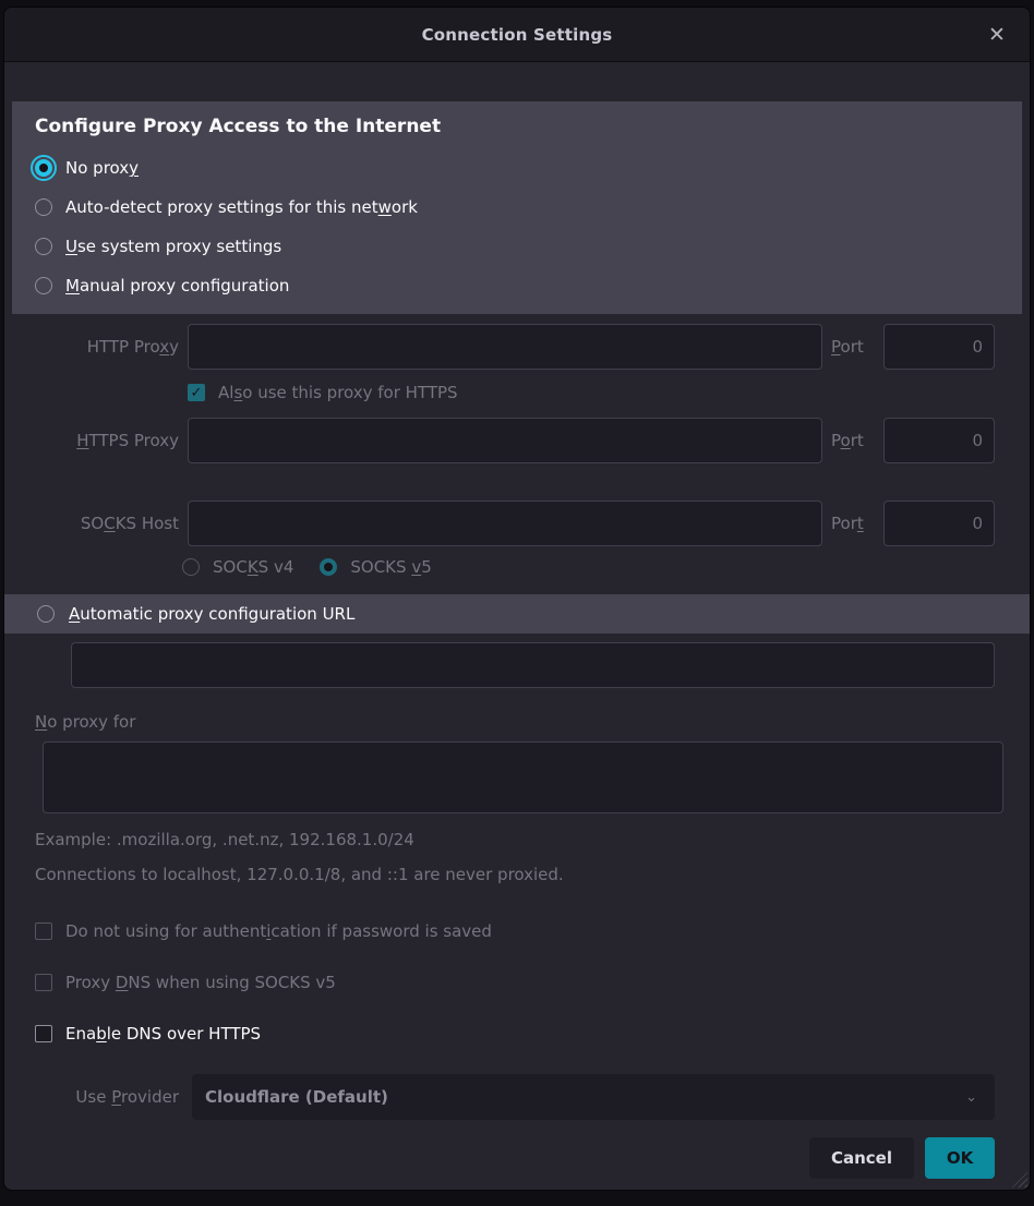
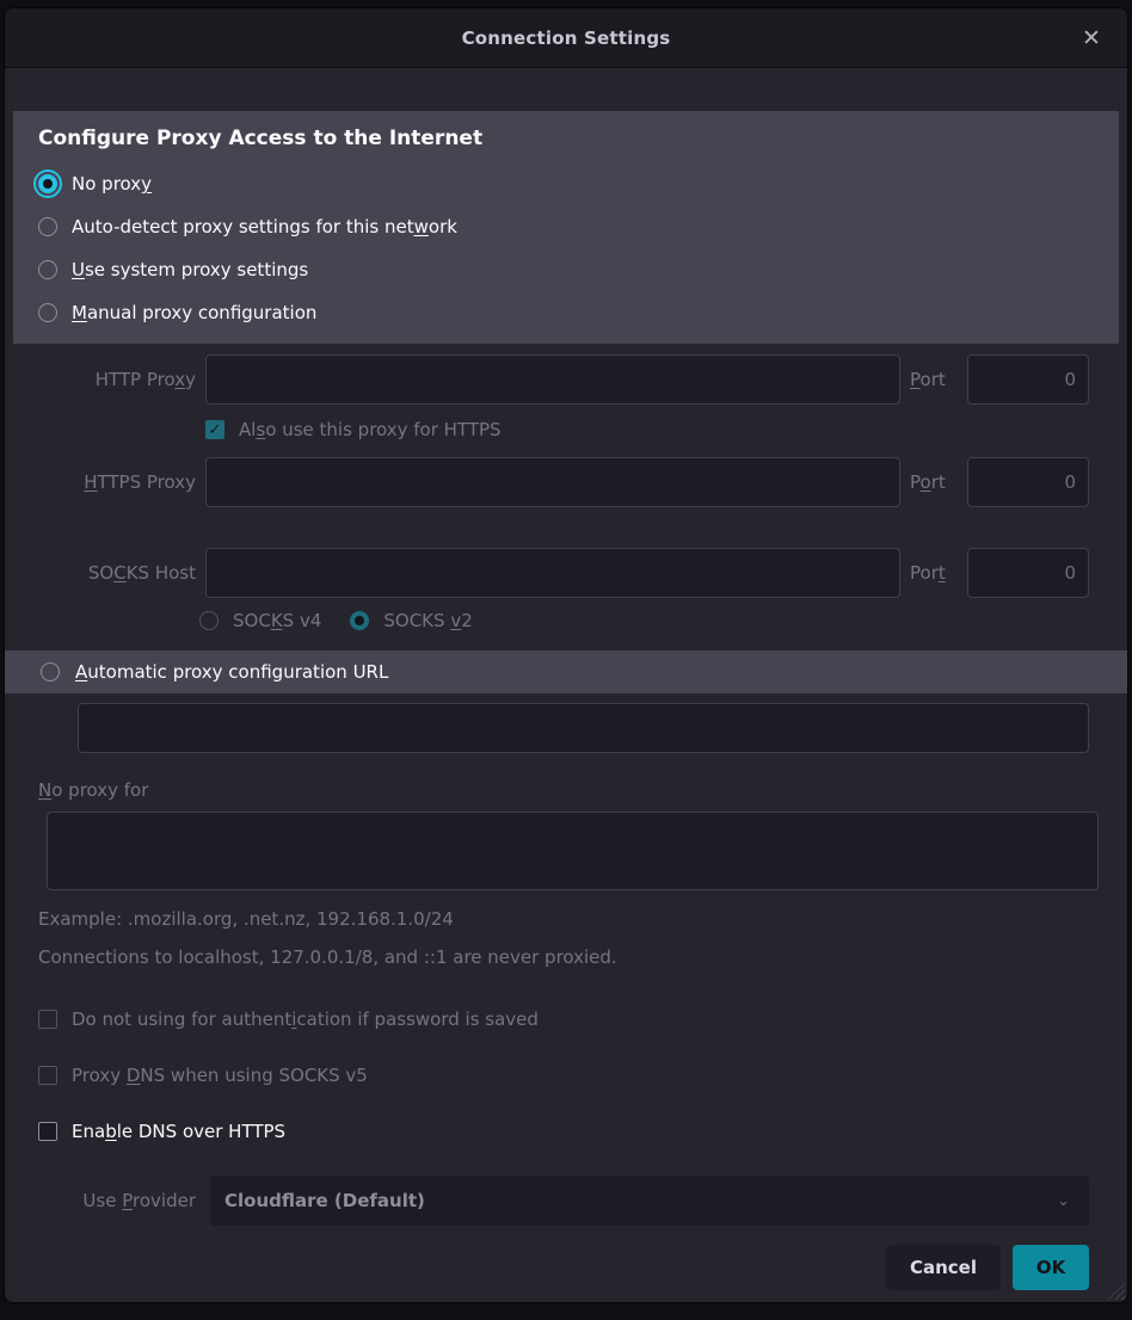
  Connection Settings
  ✕
  Configure Proxy Access to the Internet
  No proxy
  Auto-detect proxy settings for this network
  Use system proxy settings
  Manual proxy configuration
  HTTP Proxy
  Port
  0
  ✓
  Also use this proxy for HTTPS
  HTTPS Proxy
  Port
  0
  SOCKS Host
  Port
  0
  SOCKS v4
- SOCKS v5
+ SOCKS v2
  Automatic proxy configuration URL
  No proxy for
  Example: .mozilla.org, .net.nz, 192.168.1.0/24
  Connections to localhost, 127.0.0.1/8, and ::1 are never proxied.
  Do not using for authentication if password is saved
  Proxy DNS when using SOCKS v5
  Enable DNS over HTTPS
  Use Provider
  Cloudflare (Default)
  ⌄
  Cancel
  OK
